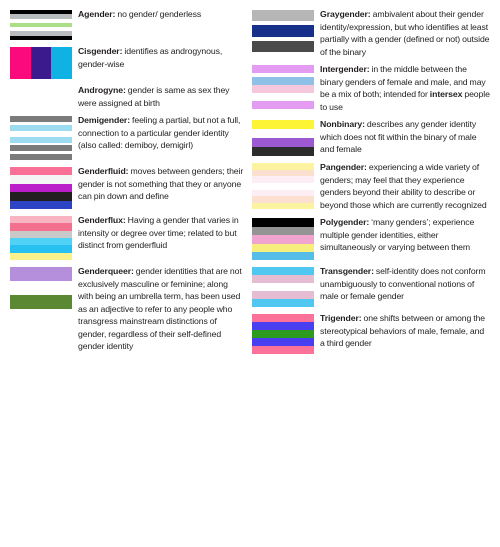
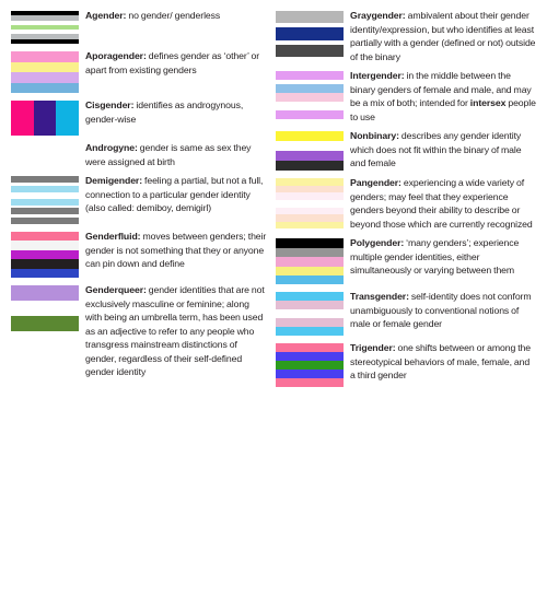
  Agender: no gender/ genderless
+ Aporagender: defines gender as ‘other’ or apart from existing genders
  Cisgender: identifies as androgynous, gender-wise
  Androgyne: gender is same as sex they were assigned at birth
  Demigender: feeling a partial, but not a full, connection to a particular gender identity (also called: demiboy, demigirl)
  Genderfluid: moves between genders; their gender is not something that they or anyone can pin down and define
- Genderflux: Having a gender that varies in intensity or degree over time; related to but distinct from genderfluid
  Genderqueer: gender identities that are not exclusively masculine or feminine; along with being an umbrella term, has been used as an adjective to refer to any people who transgress mainstream distinctions of gender, regardless of their self-defined gender identity
  Graygender: ambivalent about their gender identity/expression, but who identifies at least partially with a gender (defined or not) outside of the binary
  Intergender: in the middle between the binary genders of female and male, and may be a mix of both; intended for intersex people to use
  Nonbinary: describes any gender identity which does not fit within the binary of male and female
  Pangender: experiencing a wide variety of genders; may feel that they experience genders beyond their ability to describe or beyond those which are currently recognized
  Polygender: ‘many genders’; experience multiple gender identities, either simultaneously or varying between them
  Transgender: self-identity does not conform unambiguously to conventional notions of male or female gender
  Trigender: one shifts between or among the stereotypical behaviors of male, female, and a third gender
